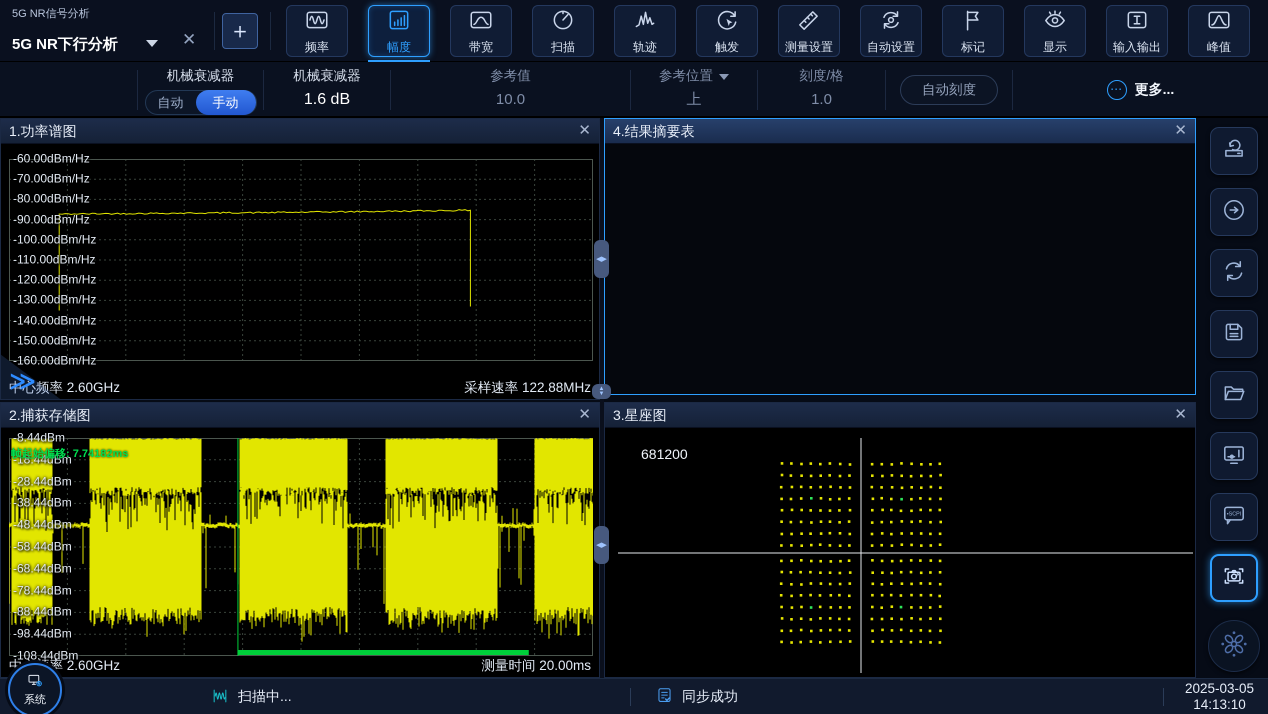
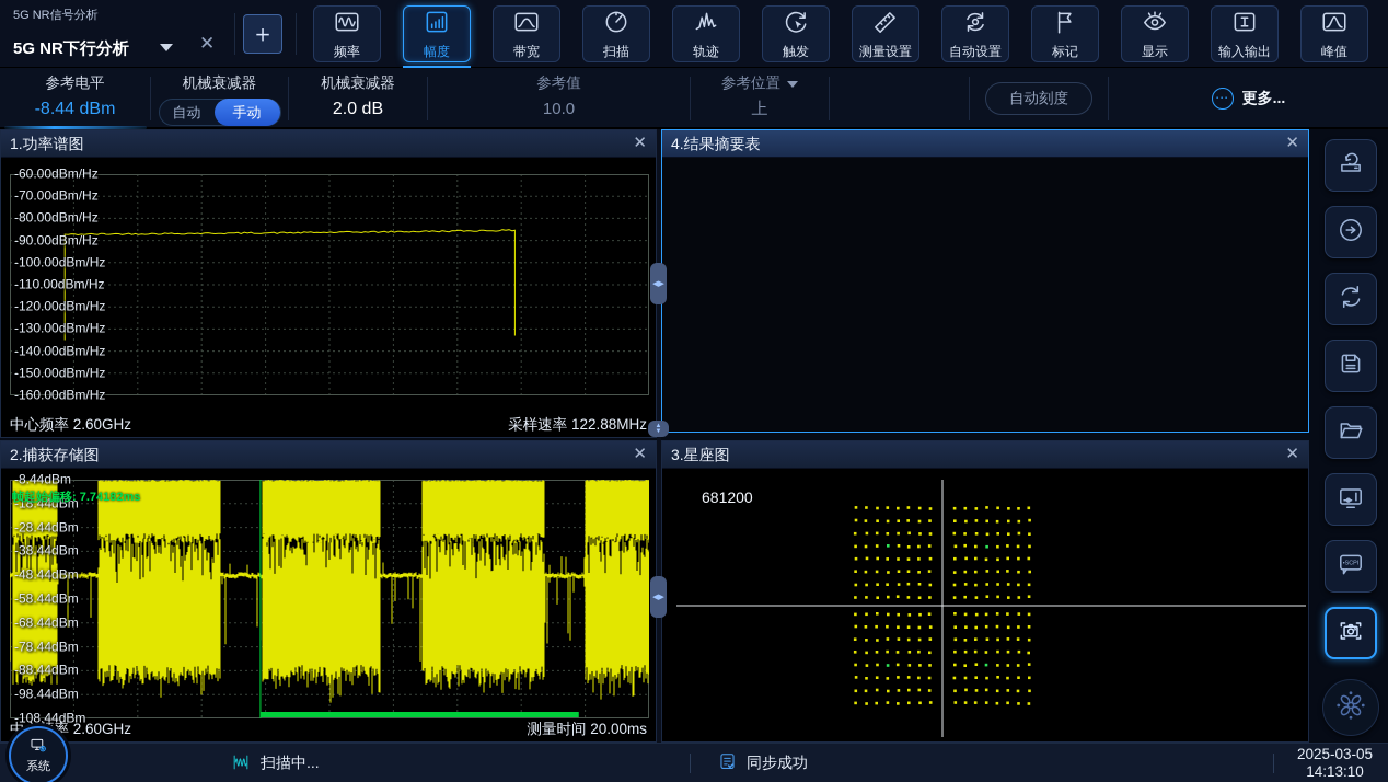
  5G NR信号分析
  5G NR下行分析
  ✕
  ＋
  频率
  幅度
  带宽
  扫描
  轨迹
  触发
  测量设置
  自动设置
  标记
  显示
  输入输出
  峰值
+ 参考电平
+ -8.44 dBm
  机械衰减器
  自动
  手动
  机械衰减器
- 1.6 dB
+ 2.0 dB
  参考值
  10.0
  参考位置
  上
- 刻度/格
- 1.0
  自动刻度
  ⋯
  更多...
  1.功率谱图
  ✕
  -60.00dBm/Hz
  -70.00dBm/Hz
  -80.00dBm/Hz
  -90.00dBm/Hz
  -100.00dBm/Hz
  -110.00dBm/Hz
  -120.00dBm/Hz
  -130.00dBm/Hz
  -140.00dBm/Hz
  -150.00dBm/Hz
  -160.00dBm/Hz
  中心频率 2.60GHz
  采样速率 122.88MHz
- ≫
  2.捕获存储图
  ✕
  -8.44dBm
  -18.44dBm
  -28.44dBm
  -38.44dBm
  -48.44dBm
  -58.44dBm
  -68.44dBm
  -78.44dBm
  -88.44dBm
  -98.44dBm
  -108.44dBm
  帧起始偏移: 7.74182ms
  中率 2.60GHz
  测量时间 20.00ms
  4.结果摘要表
  ✕
  3.星座图
  ✕
  681200
  系统
  扫描中...
  同步成功
  2025-03-05
  14:13:10
